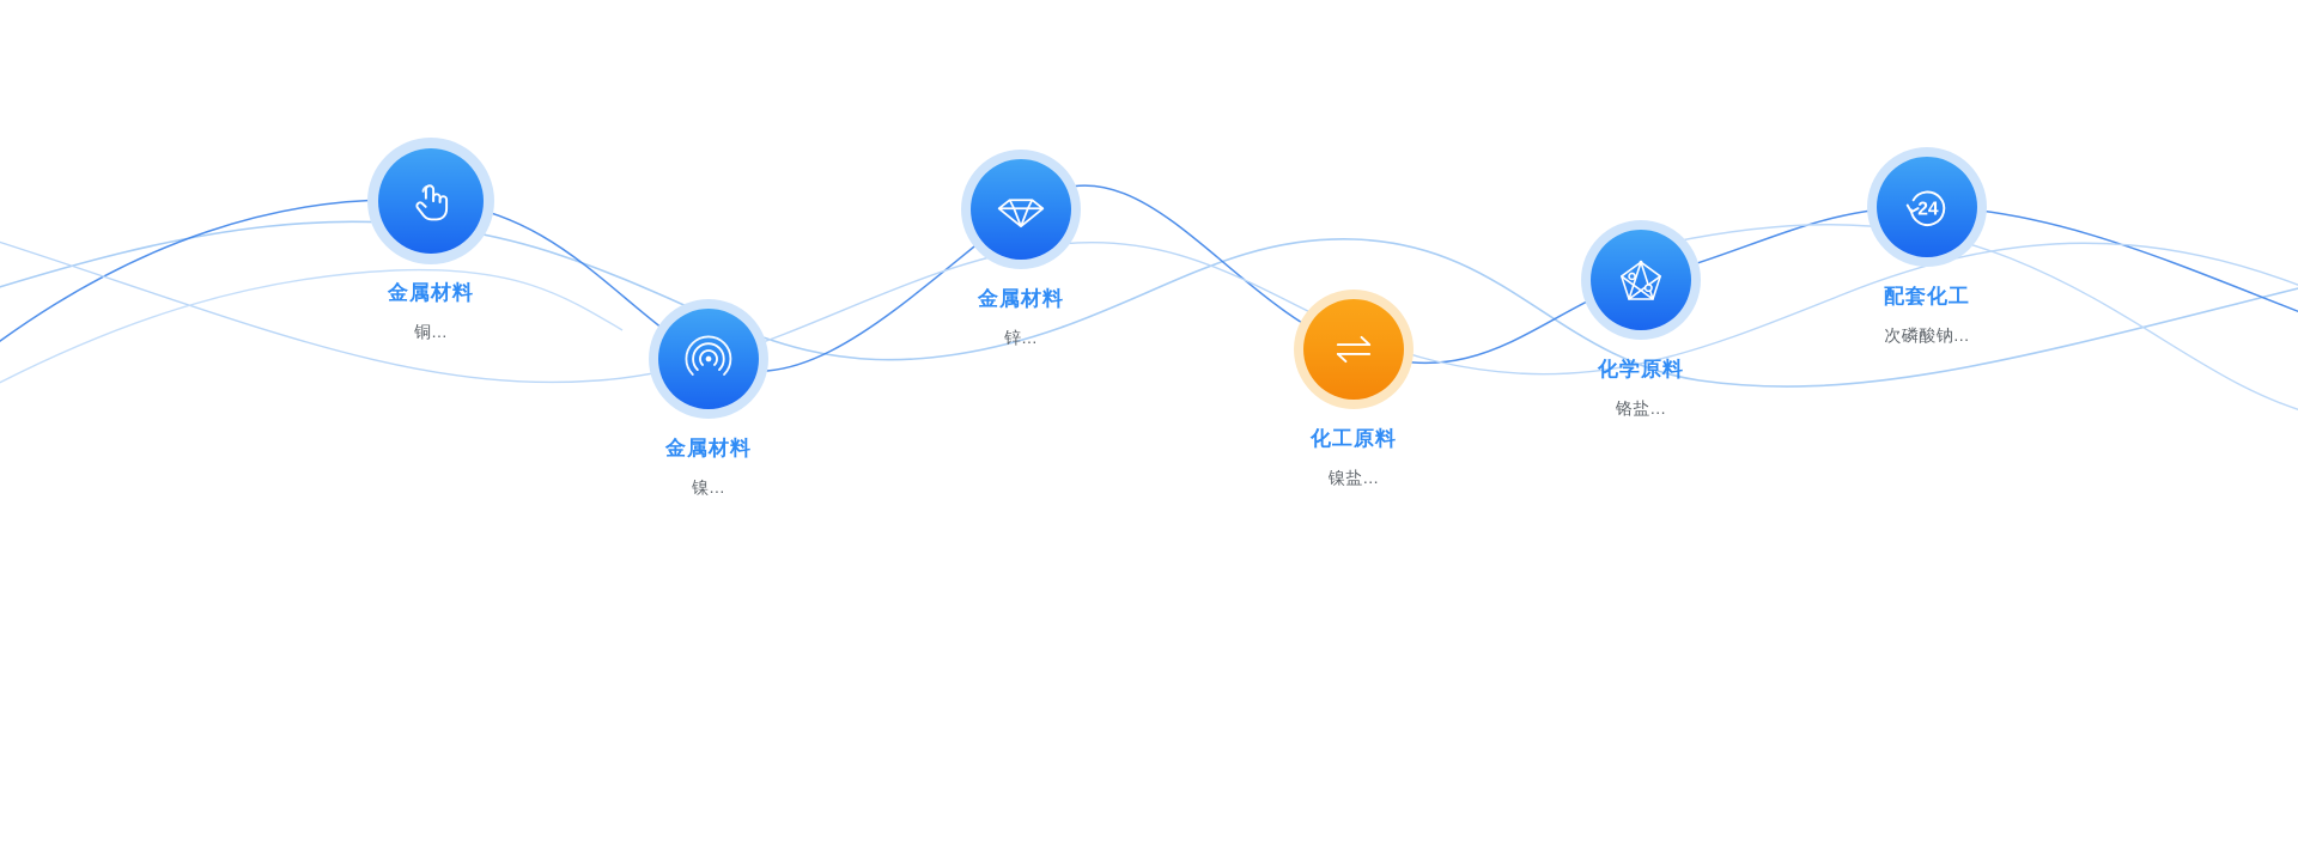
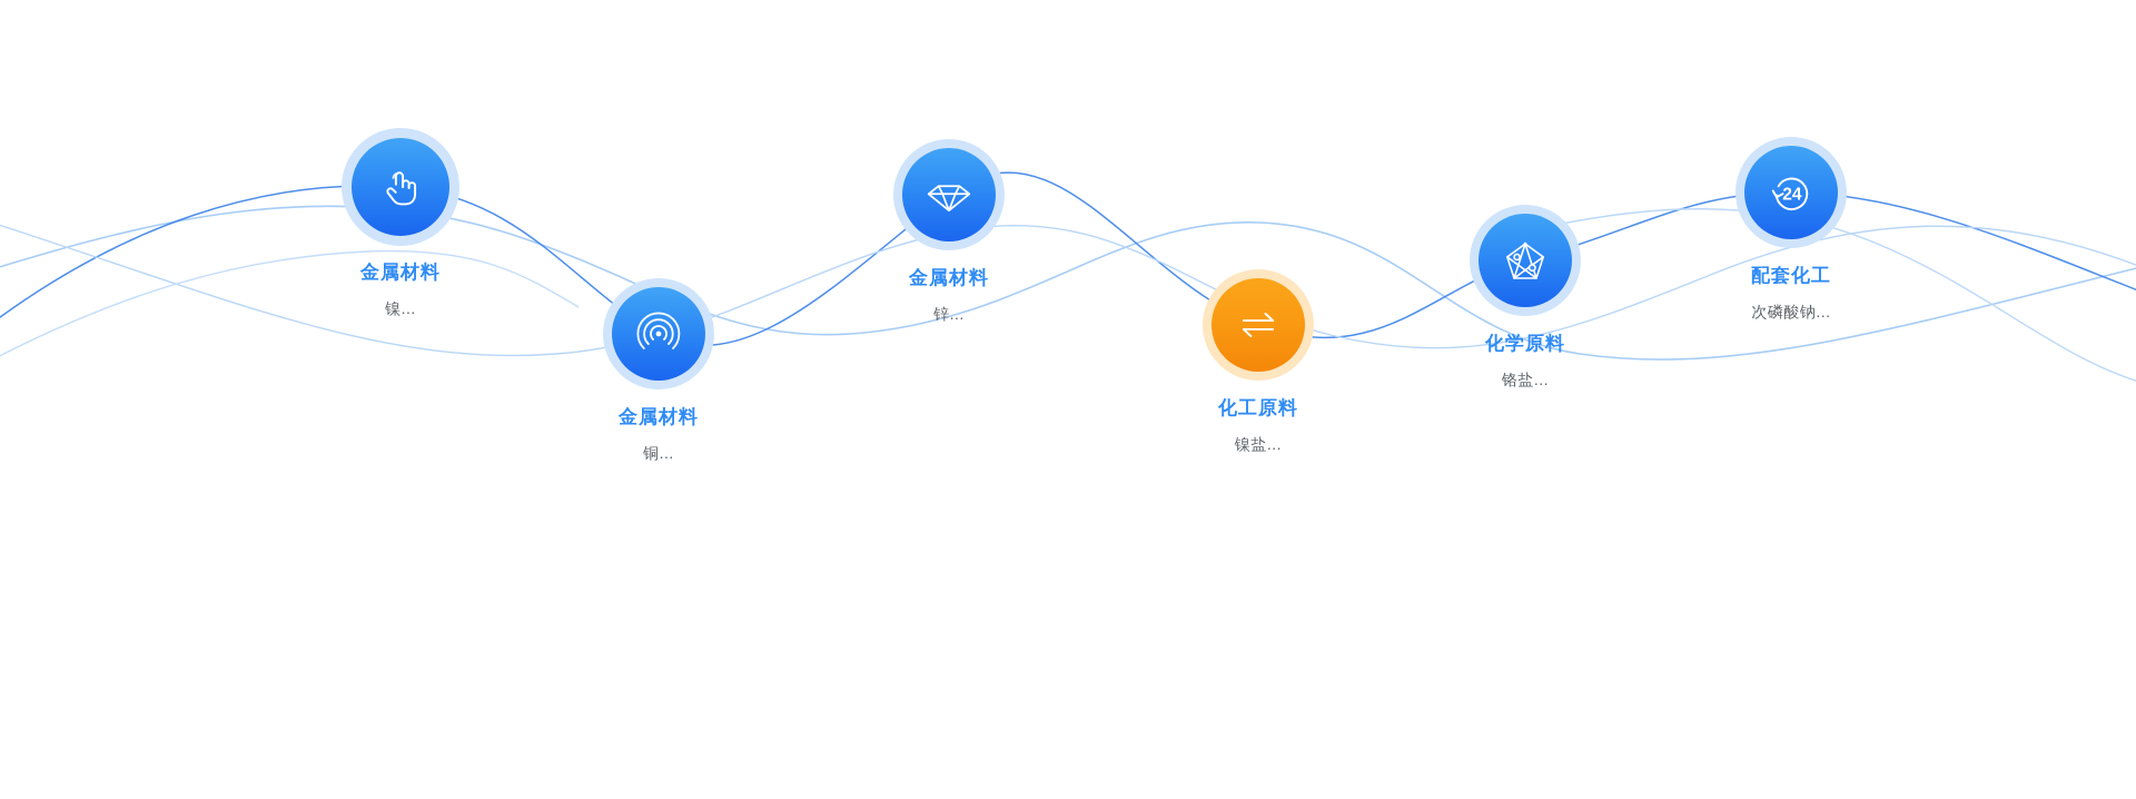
  金属材料
- 铜...
+ 镍...
  金属材料
- 镍...
+ 铜...
  金属材料
  锌...
  化工原料
  镍盐...
  化学原料
  铬盐...
  24
  配套化工
  次磷酸钠...
